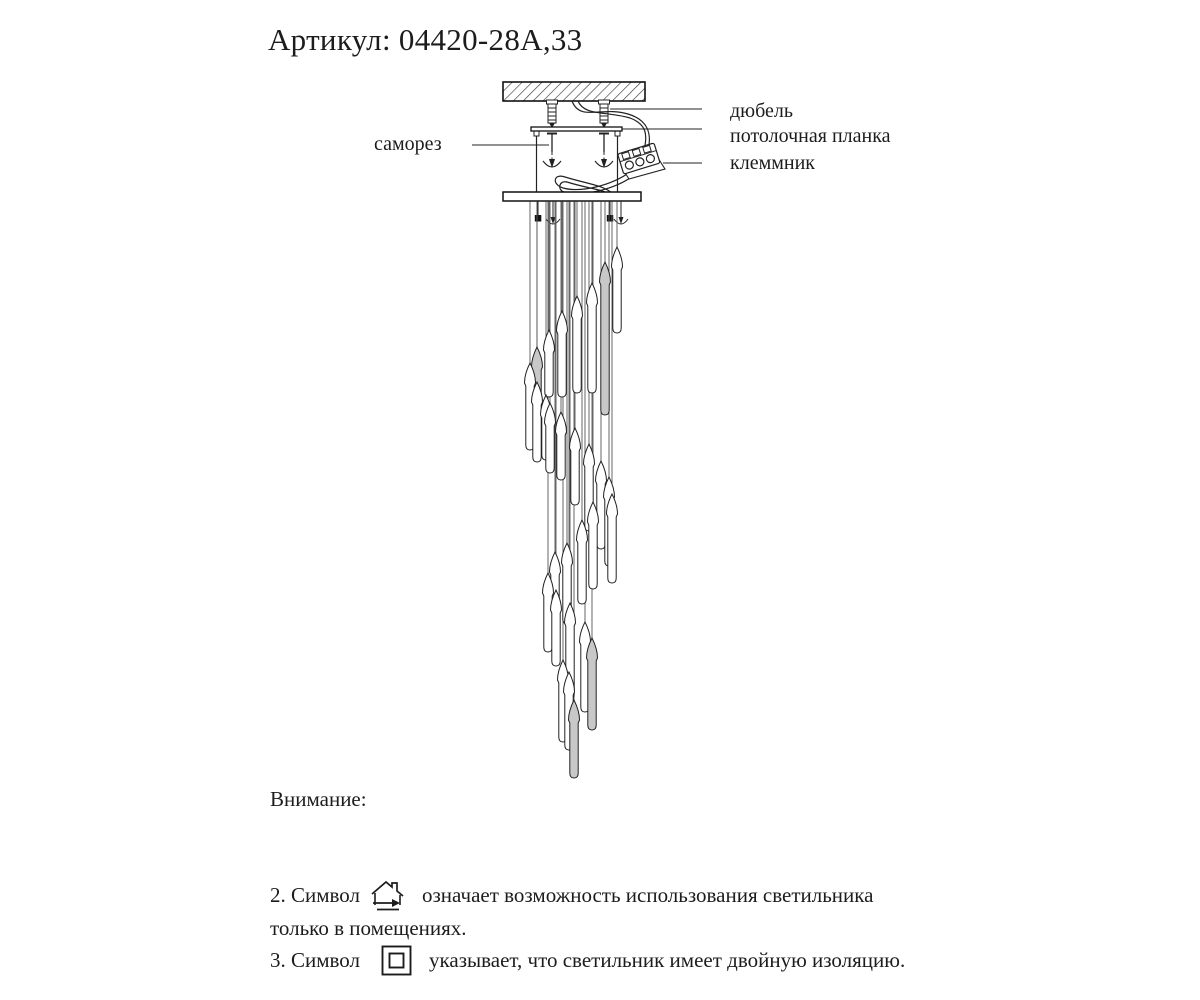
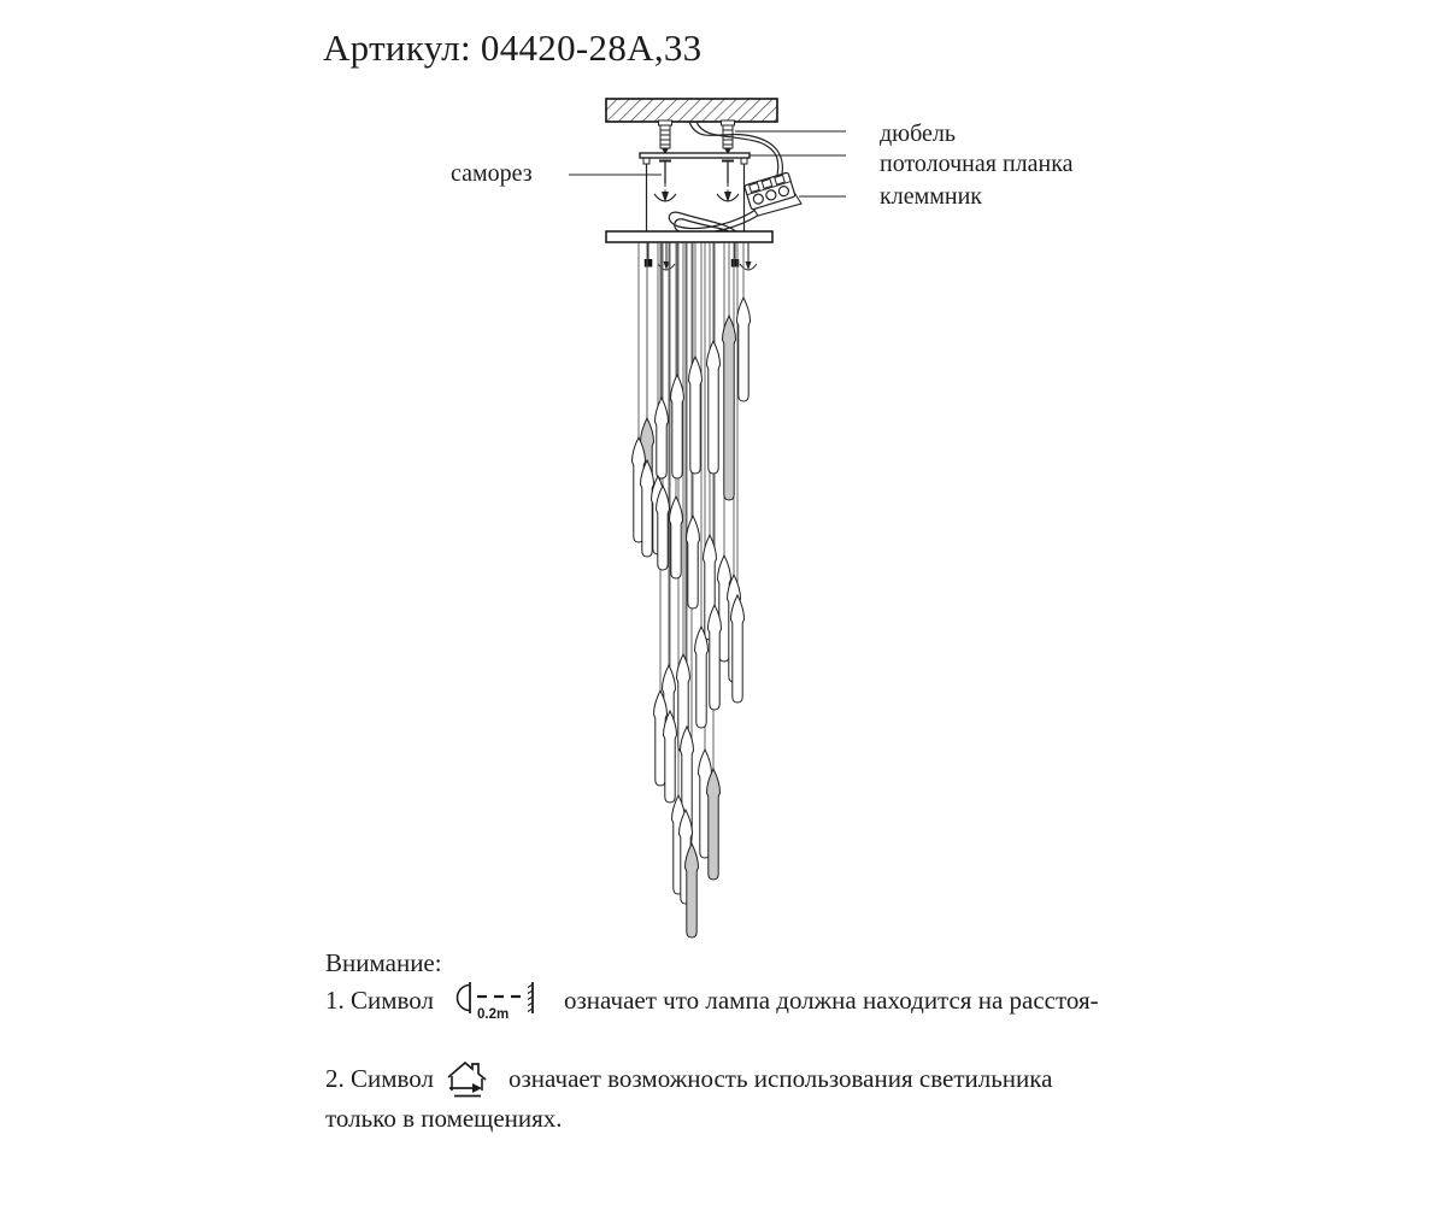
  Артикул: 04420-28A,33
  саморез
  дюбель
  потолочная планка
  клеммник
  Внимание:
+ 1. Символ
+ 0.2m
+ означает что лампа должна находится на расстоя-
  2. Символ
  означает возможность использования светильника
  только в помещениях.
- 3. Символ
- указывает, что светильник имеет двойную изоляцию.
